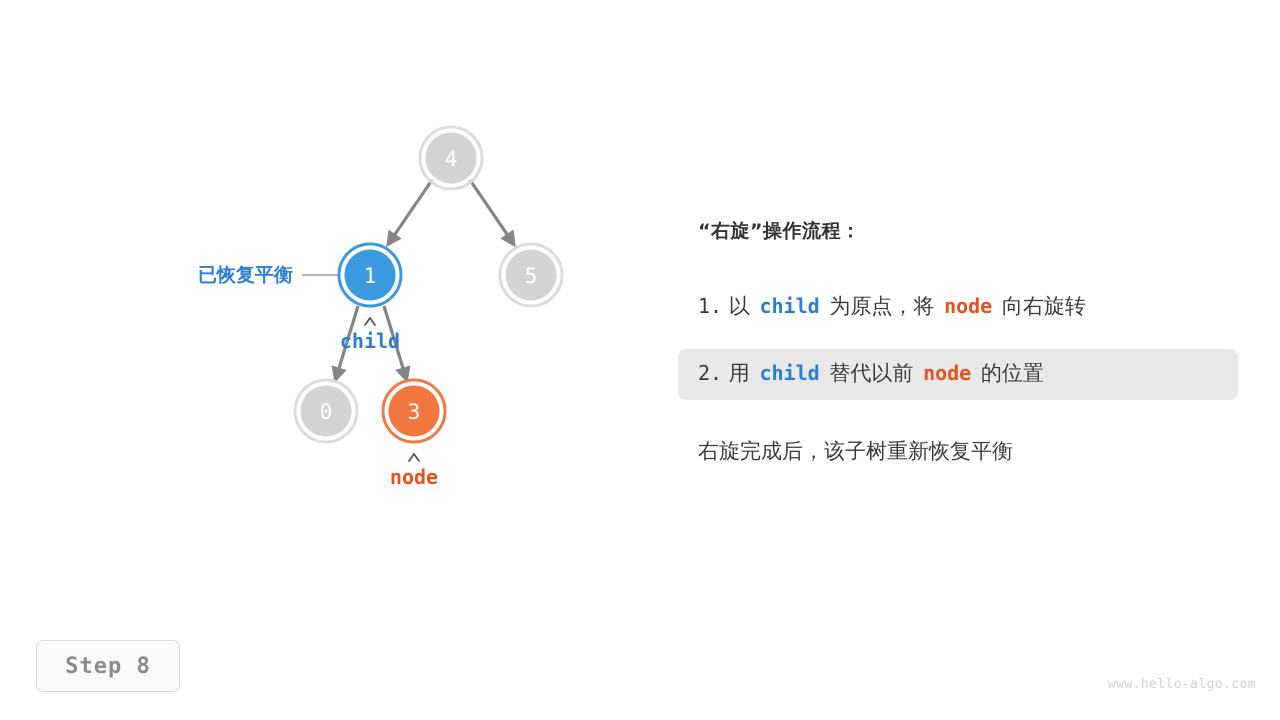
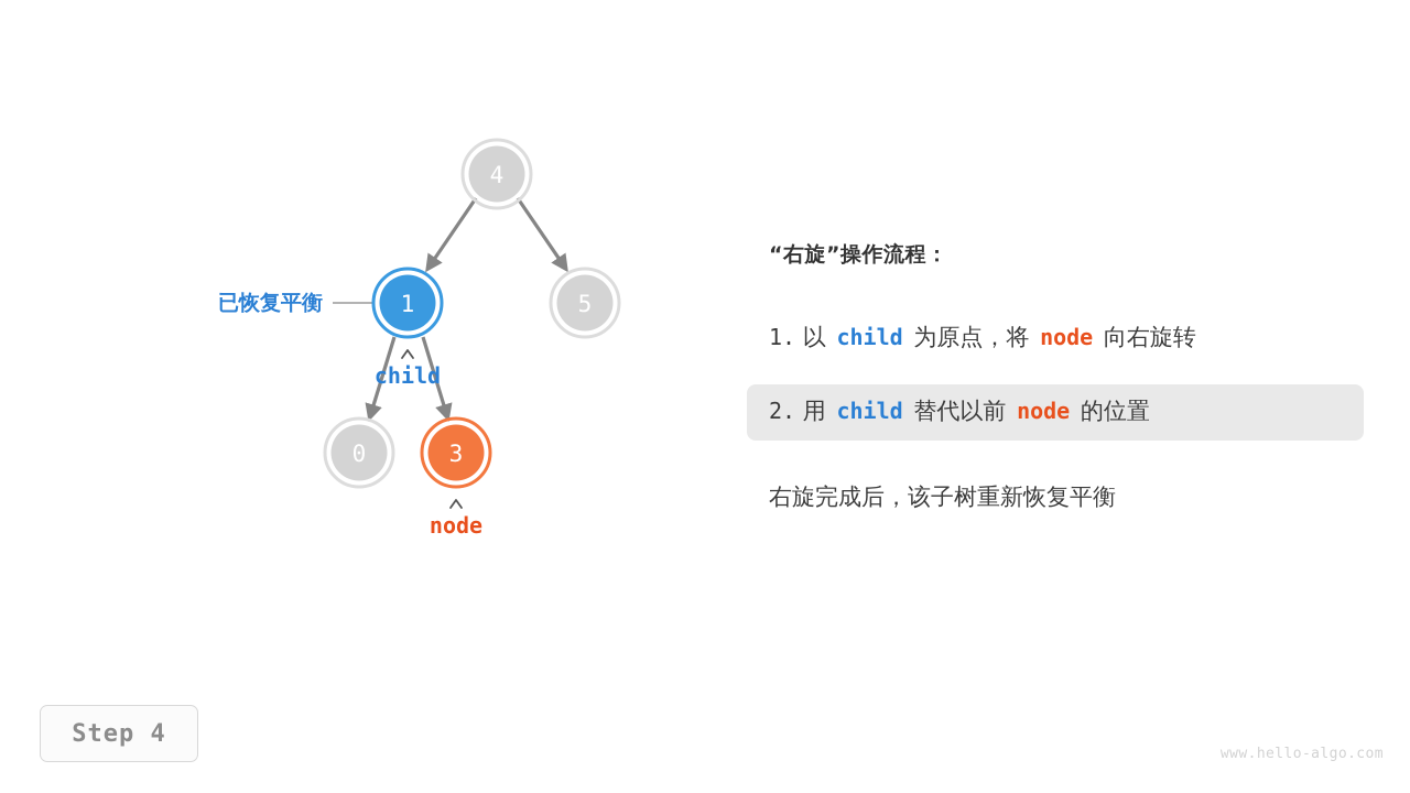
  4
  1
  5
  0
  3
  child
  node
  已恢复平衡
  “右旋”操作流程：
  1. 以 child 为原点，将 node 向右旋转
  2. 用 child 替代以前 node 的位置
  右旋完成后，该子树重新恢复平衡
- Step 8
+ Step 4
  www.hello-algo.com
